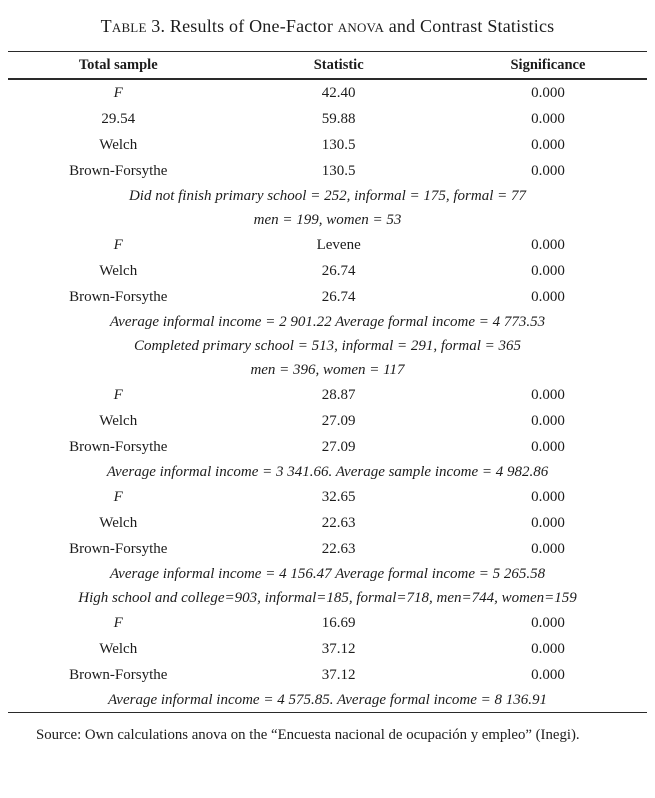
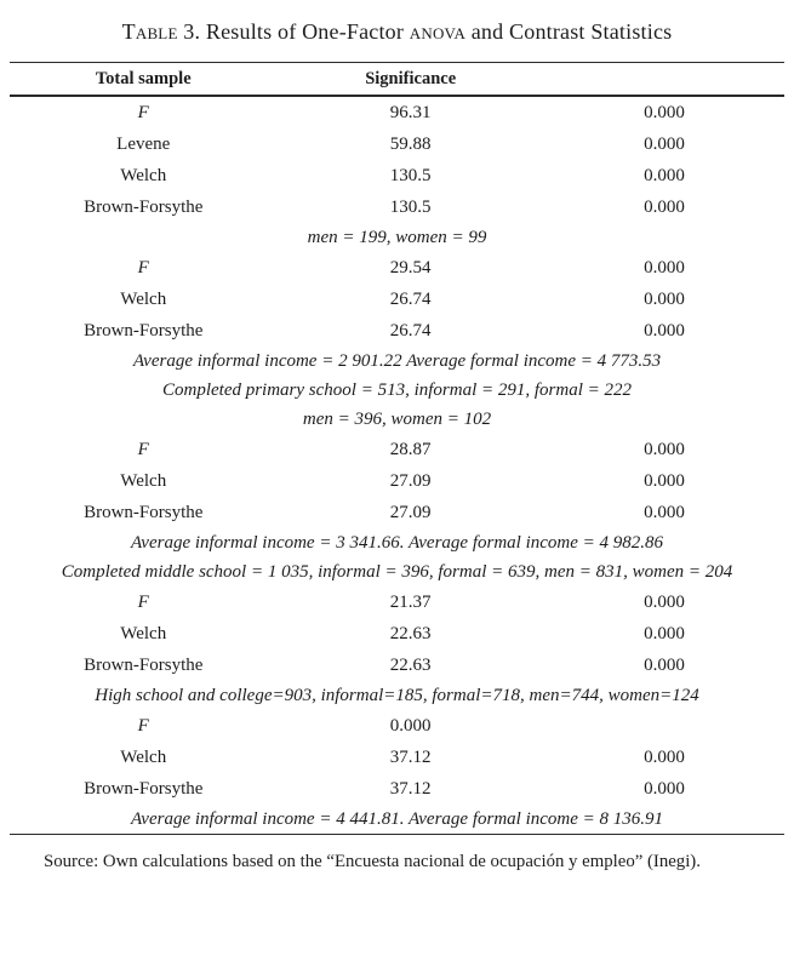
  Table 3. Results of One-Factor anova and Contrast Statistics
  Total sample
- Statistic
  Significance
  F
- 42.40
+ 96.31
  0.000
- 29.54
+ Levene
  59.88
  0.000
  Welch
  130.5
  0.000
  Brown-Forsythe
  130.5
  0.000
- Did not finish primary school = 252, informal = 175, formal = 77
- men = 199, women = 53
+ men = 199, women = 99
  F
- Levene
+ 29.54
  0.000
  Welch
  26.74
  0.000
  Brown-Forsythe
  26.74
  0.000
  Average informal income = 2 901.22 Average formal income = 4 773.53
- Completed primary school = 513, informal = 291, formal = 365
+ Completed primary school = 513, informal = 291, formal = 222
- men = 396, women = 117
+ men = 396, women = 102
  F
  28.87
  0.000
  Welch
  27.09
  0.000
  Brown-Forsythe
  27.09
  0.000
- Average informal income = 3 341.66. Average sample income = 4 982.86
+ Average informal income = 3 341.66. Average formal income = 4 982.86
+ Completed middle school = 1 035, informal = 396, formal = 639, men = 831, women = 204
  F
- 32.65
+ 21.37
  0.000
  Welch
  22.63
  0.000
  Brown-Forsythe
  22.63
  0.000
- Average informal income = 4 156.47 Average formal income = 5 265.58
- High school and college=903, informal=185, formal=718, men=744, women=159
+ High school and college=903, informal=185, formal=718, men=744, women=124
  F
- 16.69
  0.000
  Welch
  37.12
  0.000
  Brown-Forsythe
  37.12
  0.000
- Average informal income = 4 575.85. Average formal income = 8 136.91
+ Average informal income = 4 441.81. Average formal income = 8 136.91
- Source: Own calculations anova on the “Encuesta nacional de ocupación y empleo” (Inegi).
+ Source: Own calculations based on the “Encuesta nacional de ocupación y empleo” (Inegi).
